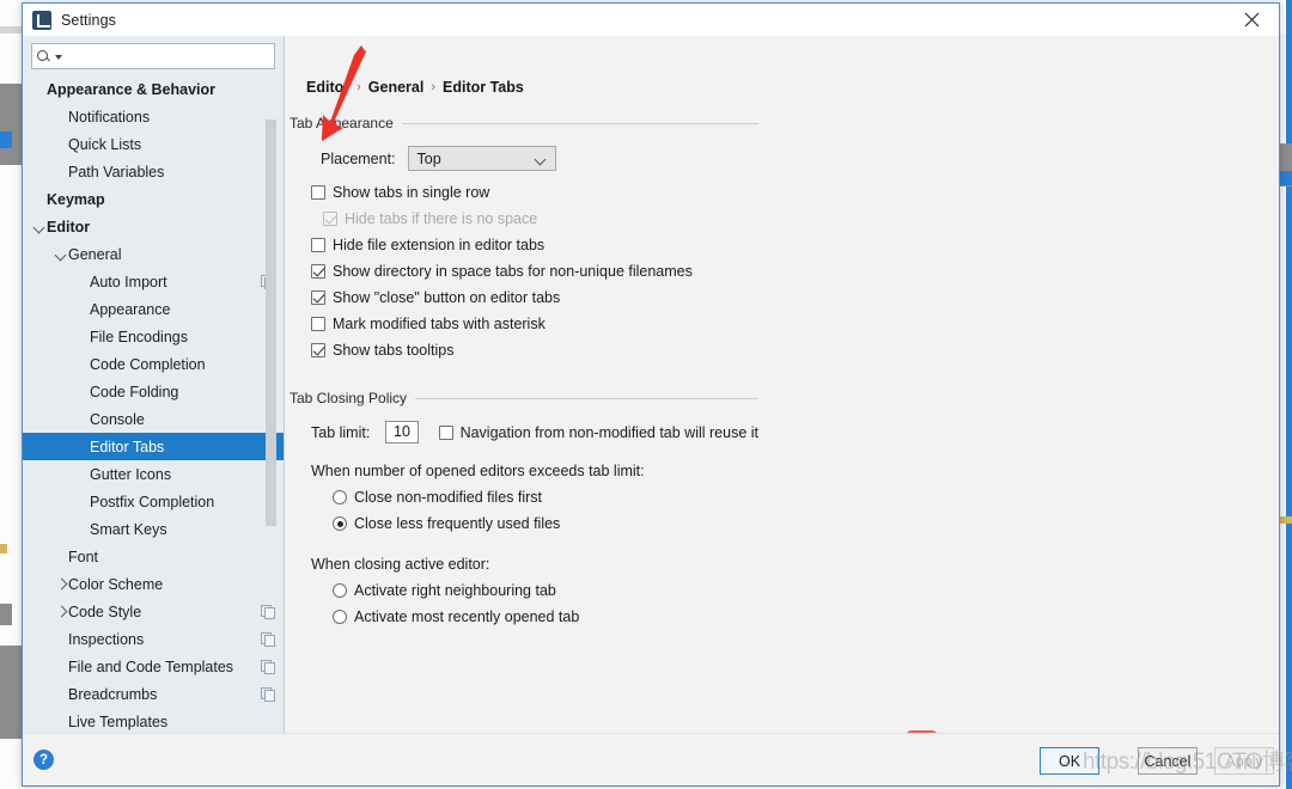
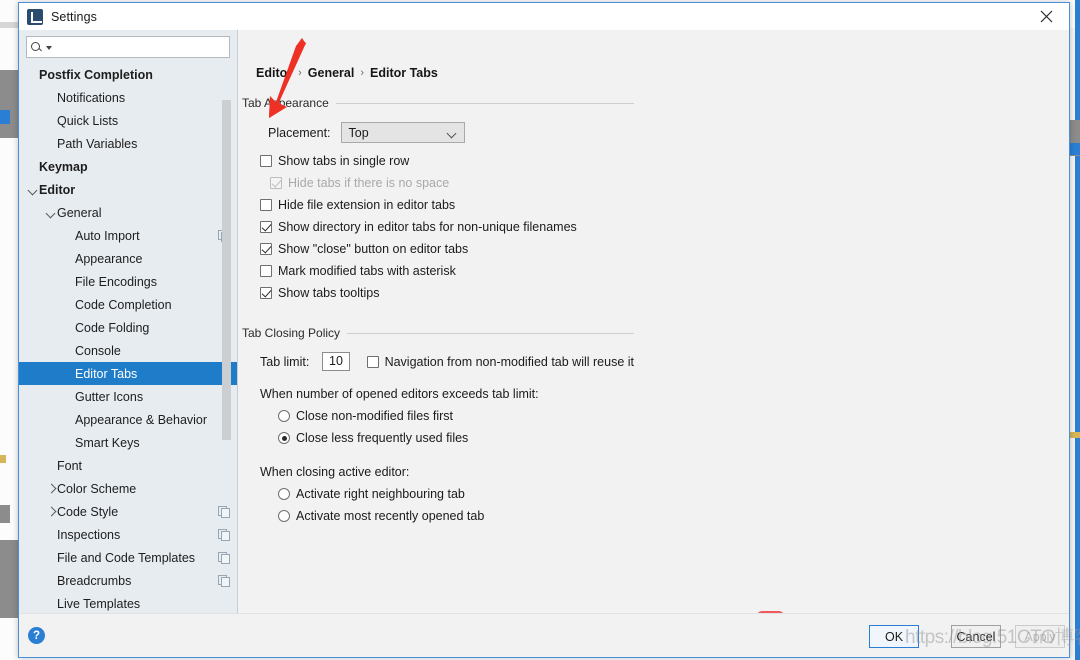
  Settings
- Appearance & Behavior
+ Postfix Completion
  Notifications
  Quick Lists
  Path Variables
  Keymap
  Editor
  General
  Auto Import
  Appearance
  File Encodings
  Code Completion
  Code Folding
  Console
  Editor Tabs
  Gutter Icons
- Postfix Completion
+ Appearance & Behavior
  Smart Keys
  Font
  Color Scheme
  Code Style
  Inspections
  File and Code Templates
  Breadcrumbs
  Live Templates
  Edito
  ›
  General
  ›
  Editor Tabs
  Tab Apearance
  Placement:
  Top
  Show tabs in single row
  Hide tabs if there is no space
  Hide file extension in editor tabs
- Show directory in space tabs for non-unique filenames
+ Show directory in editor tabs for non-unique filenames
  Show "close" button on editor tabs
  Mark modified tabs with asterisk
  Show tabs tooltips
  Tab Closing Policy
  Tab limit:
  10
  Navigation from non-modified tab will reuse it
  When number of opened editors exceeds tab limit:
  Close non-modified files first
  Close less frequently used files
  When closing active editor:
  Activate right neighbouring tab
  Activate most recently opened tab
  ?
  OK
  Cancel
  Apply
  https://blog.51CTO博
